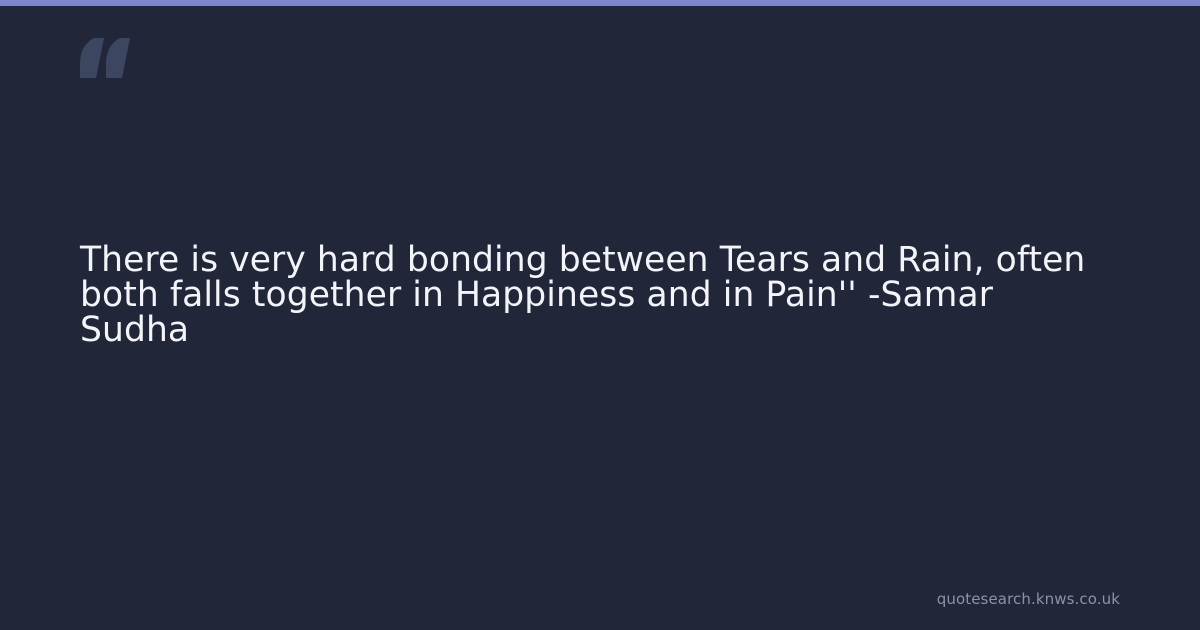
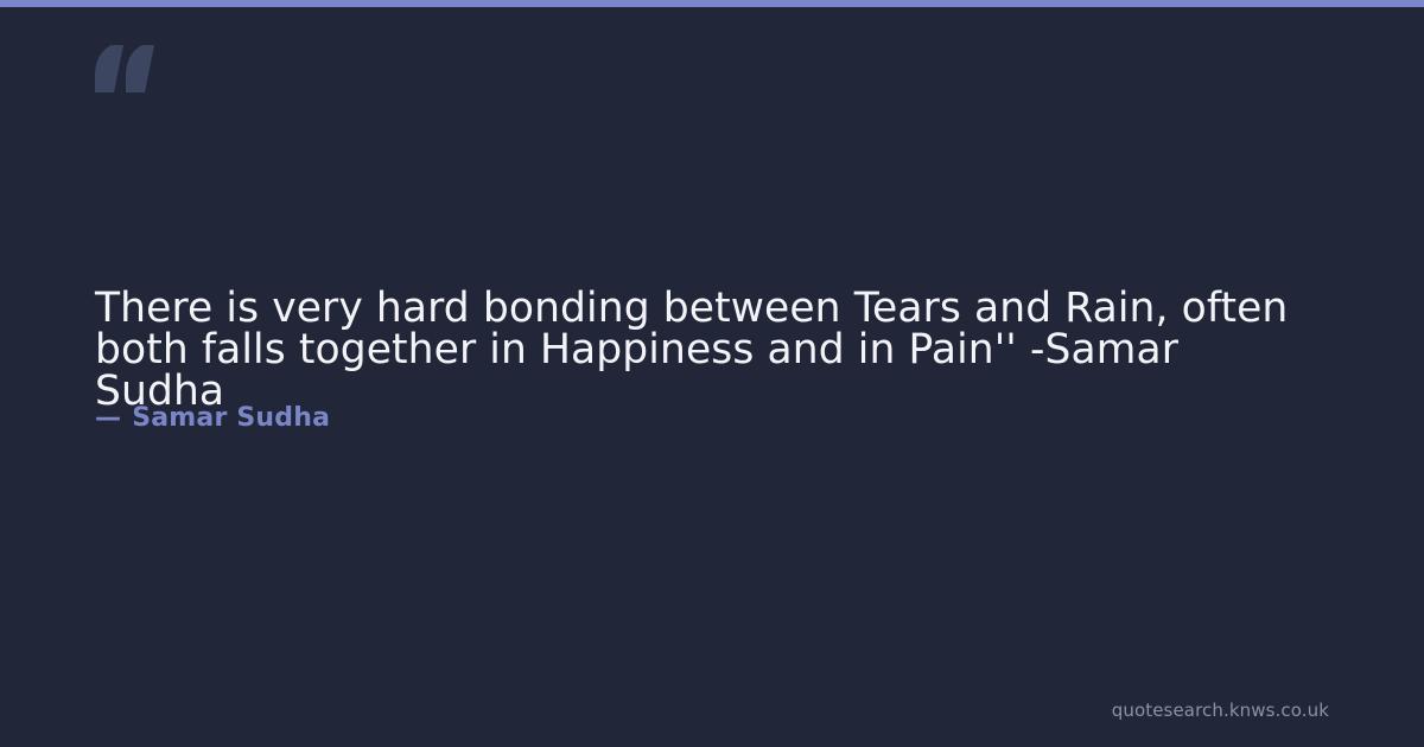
  There is very hard bonding between Tears and Rain, often both falls together in Happiness and in Pain'' -Samar Sudha
+ — Samar Sudha
  quotesearch.knws.co.uk
